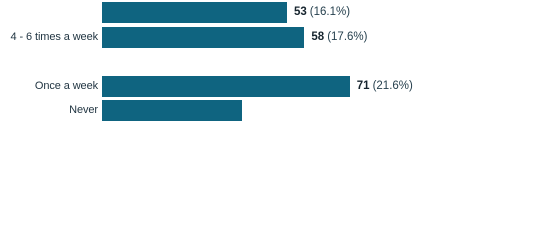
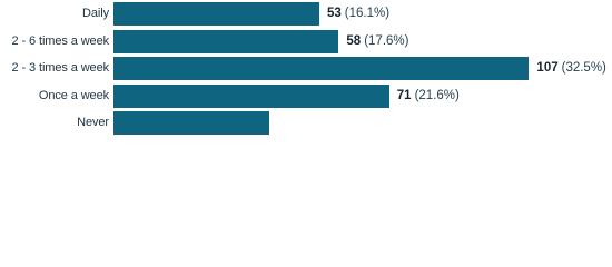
+ Daily
  53 (16.1%)
- 4 - 6 times a week
+ 2 - 6 times a week
  58 (17.6%)
+ 2 - 3 times a week
+ 107 (32.5%)
  Once a week
  71 (21.6%)
  Never
